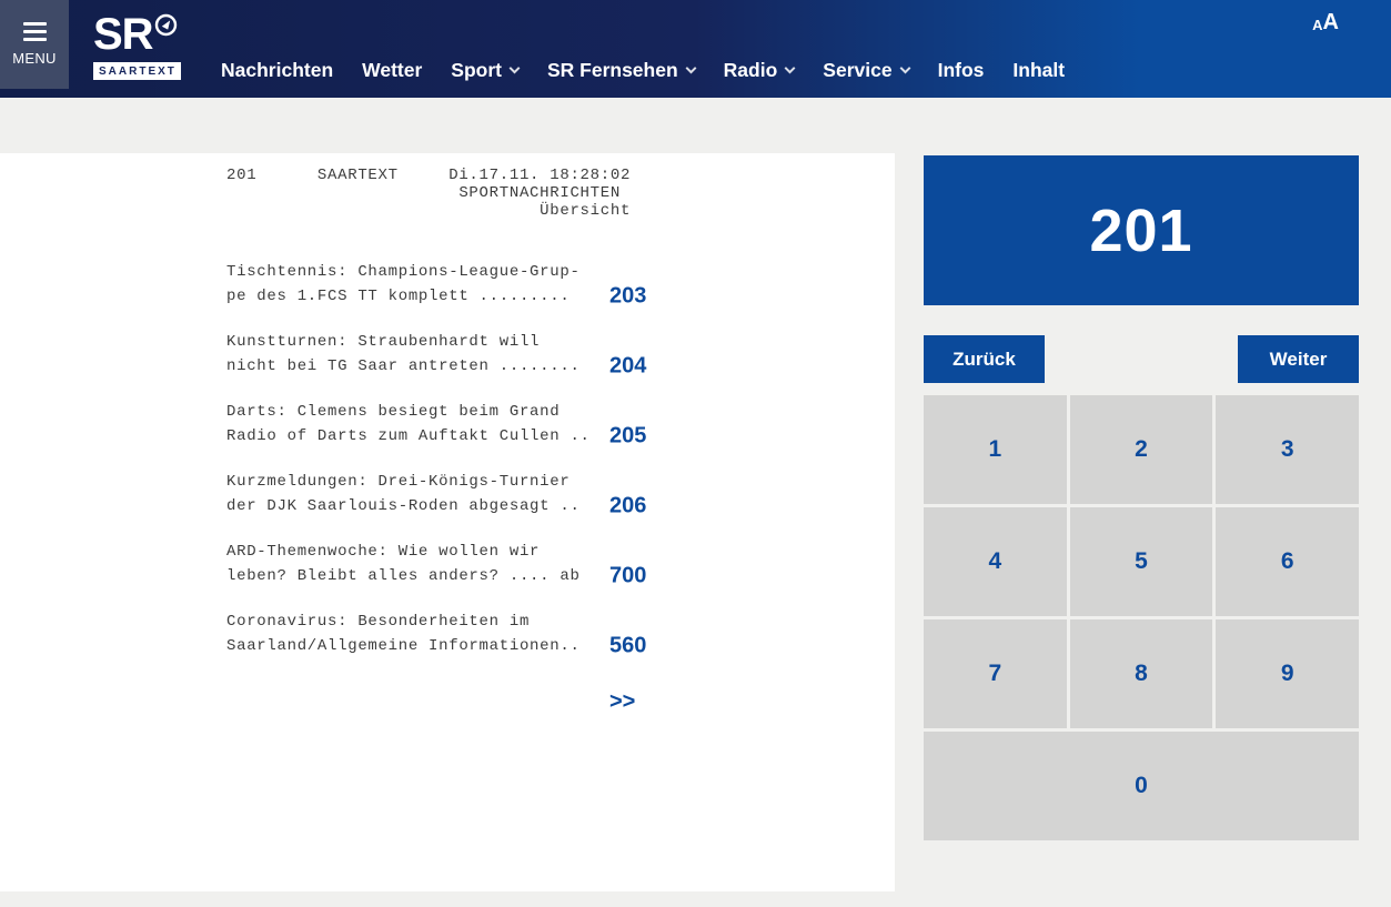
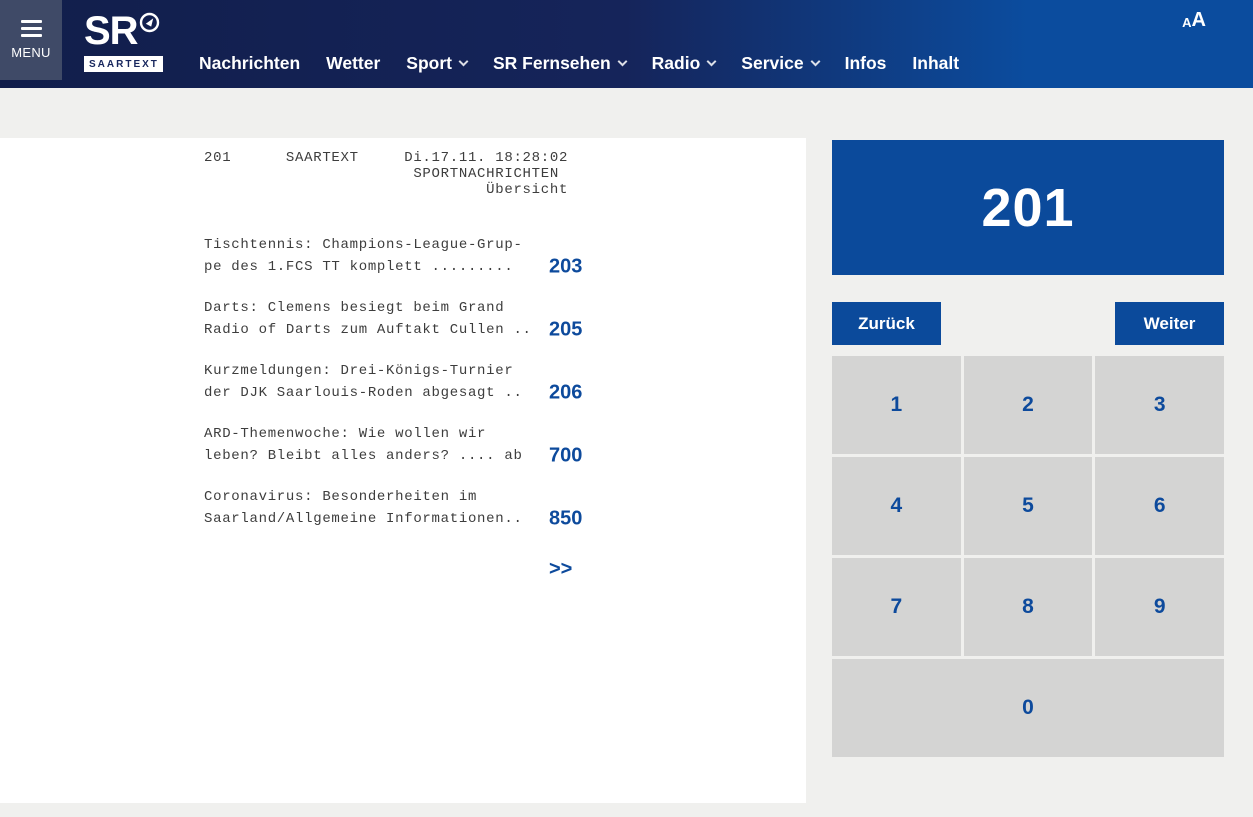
  MENU
  SR
  SAARTEXT
  Nachrichten
  Wetter
  Sport
  SR Fernsehen
  Radio
  Service
  Infos
  Inhalt
  A
  A
  201 SAARTEXT Di.17.11. 18:28:02
  SPORTNACHRICHTEN
  Übersicht
  Tischtennis: Champions-League-Grup-
  pe des 1.FCS TT komplett .........
  203
- Kunstturnen: Straubenhardt will
- nicht bei TG Saar antreten ........
- 204
  Darts: Clemens besiegt beim Grand
  Radio of Darts zum Auftakt Cullen ..
  205
  Kurzmeldungen: Drei-Königs-Turnier
  der DJK Saarlouis-Roden abgesagt ..
  206
  ARD-Themenwoche: Wie wollen wir
  leben? Bleibt alles anders? .... ab
  700
  Coronavirus: Besonderheiten im
  Saarland/Allgemeine Informationen..
- 560
+ 850
  >>
  201
  Zurück
  Weiter
  1
  2
  3
  4
  5
  6
  7
  8
  9
  0
